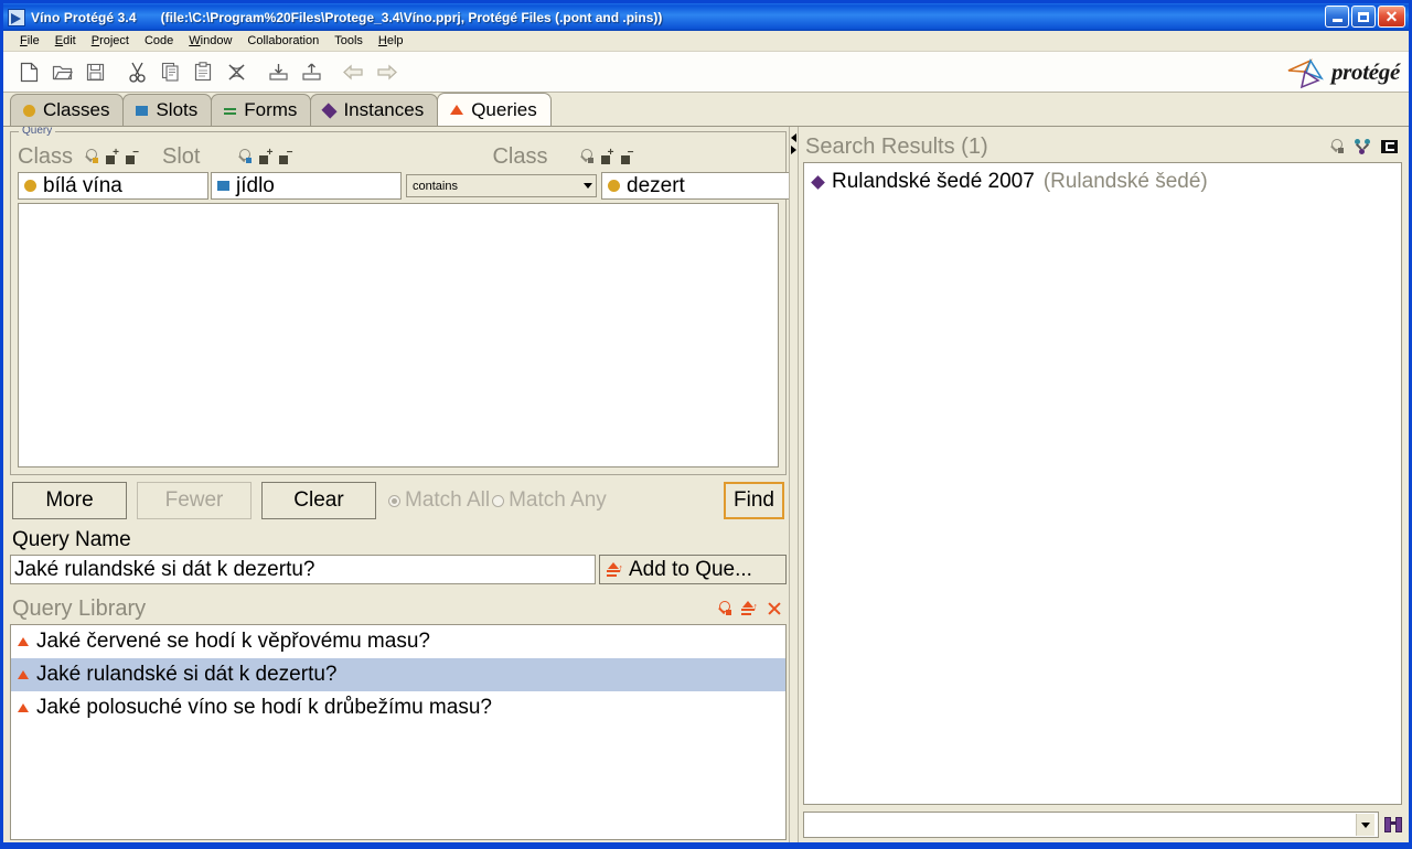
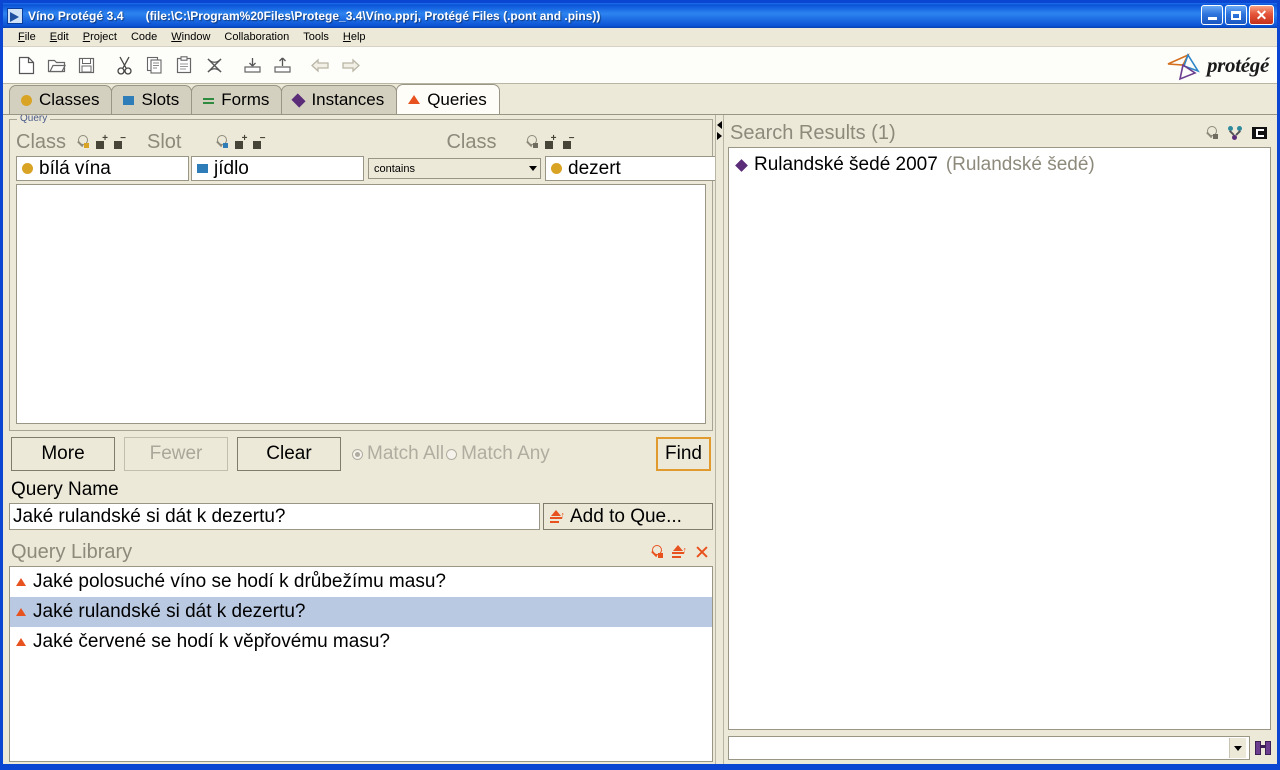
  Víno Protégé 3.4
  (file:\C:\Program%20Files\Protege_3.4\Víno.pprj, Protégé Files (.pont and .pins))
  ✕
  File
  Edit
  Project
  Code
  Window
  Collaboration
  Tools
  Help
  protégé
  Classes
  Slots
  Forms
  Instances
  Queries
  Query
  Class
  +
  −
  Slot
  +
  −
  Class
  +
  −
  bílá vína
  jídlo
  contains
  dezert
  More
  Fewer
  Clear
  Match All
  Match Any
  Find
  Query Name
  Jaké rulandské si dát k dezertu?
  ↑
  Add to Que...
  Query Library
  ↑
- Jaké červené se hodí k věpřovému masu?
+ Jaké polosuché víno se hodí k drůbežímu masu?
  Jaké rulandské si dát k dezertu?
- Jaké polosuché víno se hodí k drůbežímu masu?
+ Jaké červené se hodí k věpřovému masu?
  Search Results (1)
  Rulandské šedé 2007
  (Rulandské šedé)
